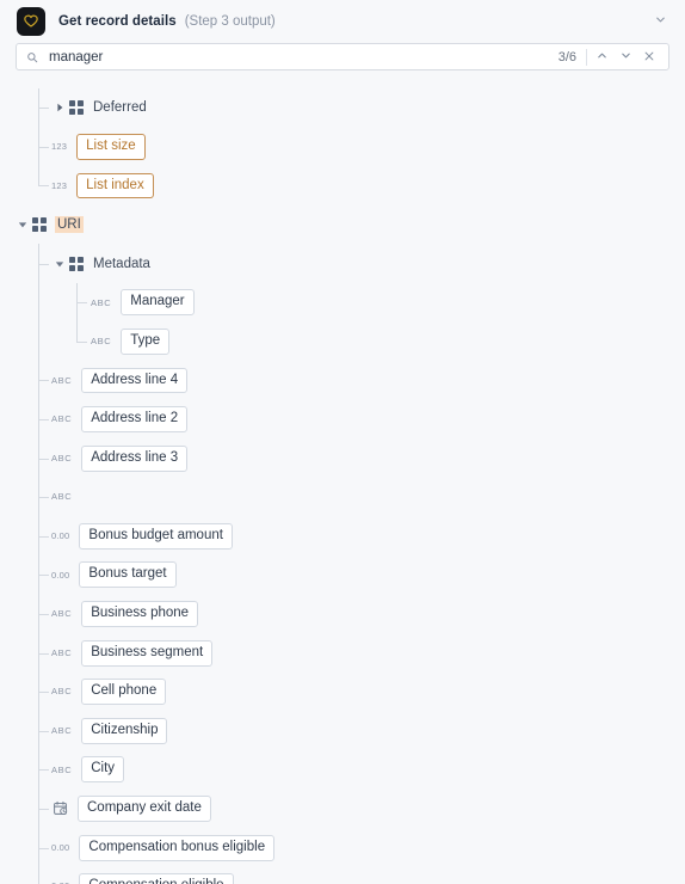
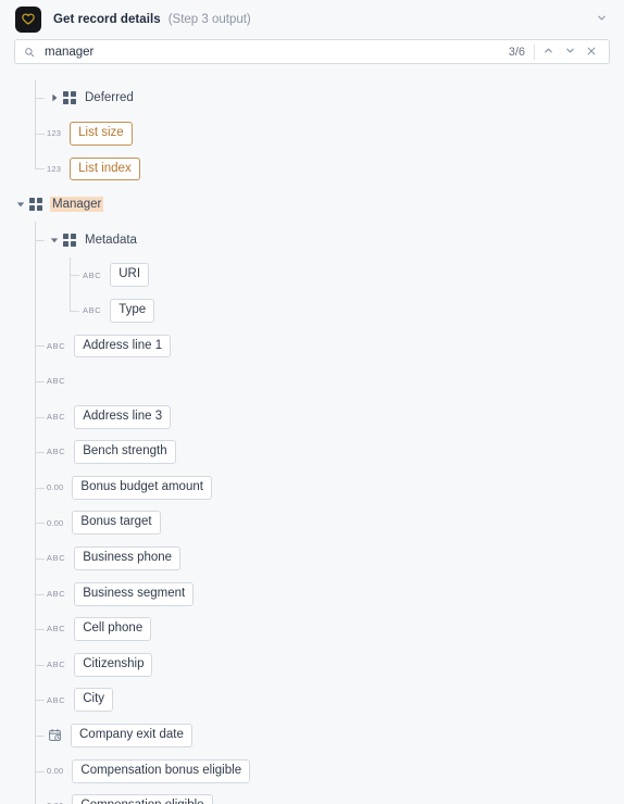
  Get record details
  (Step 3 output)
  manager
  3/6
  Deferred
  123
  List size
  123
  List index
- URI
+ Manager
  Metadata
  ABC
- Manager
+ URI
  ABC
  Type
  ABC
- Address line 4
+ Address line 1
  ABC
- Address line 2
  ABC
  Address line 3
  ABC
+ Bench strength
  0.00
  Bonus budget amount
  0.00
  Bonus target
  ABC
  Business phone
  ABC
  Business segment
  ABC
  Cell phone
  ABC
  Citizenship
  ABC
  City
  Company exit date
  0.00
  Compensation bonus eligible
